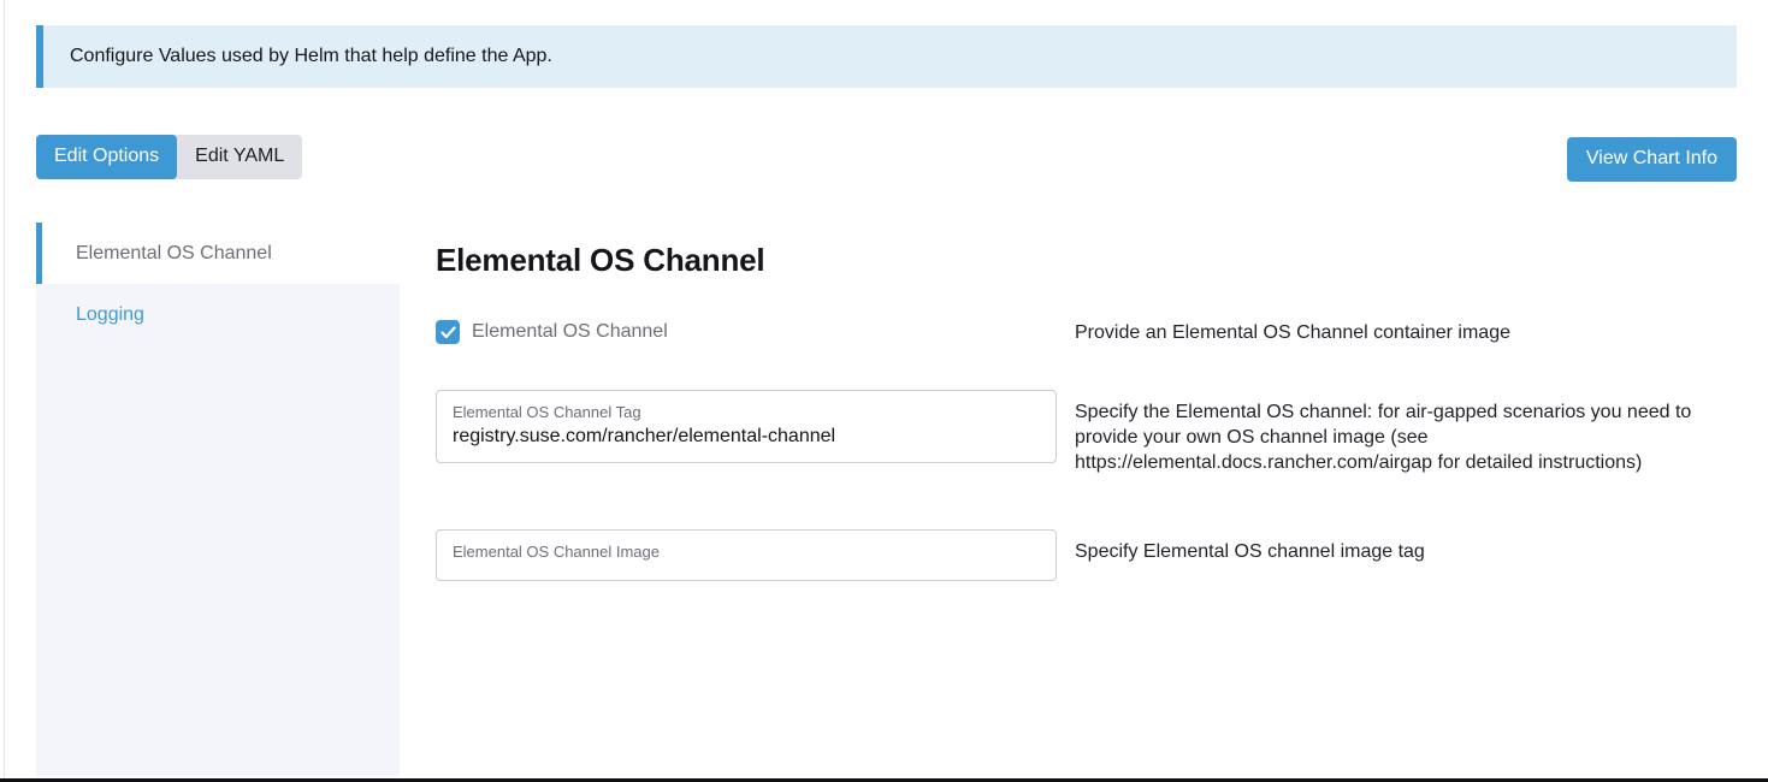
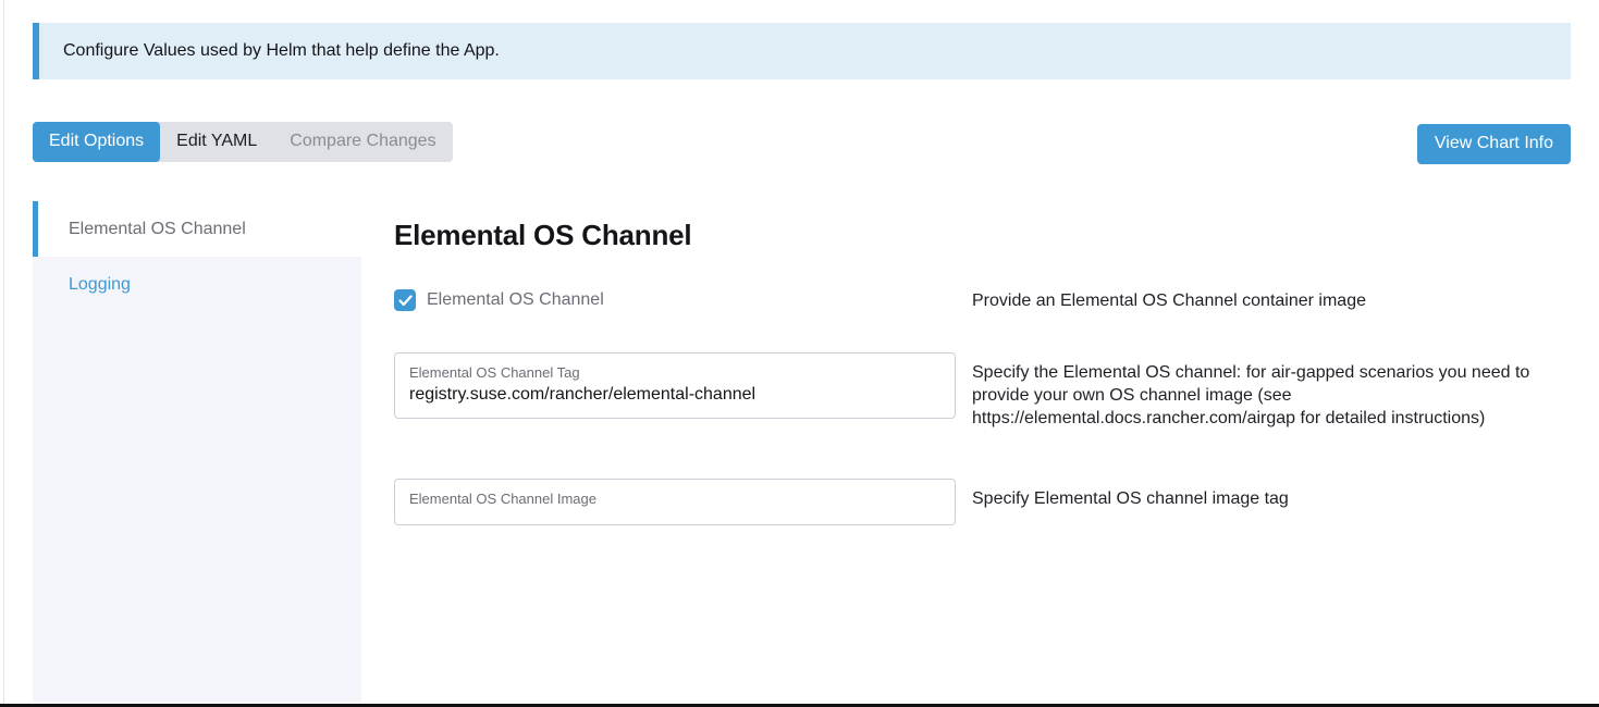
  Configure Values used by Helm that help define the App.
  Edit Options
  Edit YAML
+ Compare Changes
  View Chart Info
  Elemental OS Channel
  Logging
  Elemental OS Channel
  Elemental OS Channel
  Provide an Elemental OS Channel container image
  Elemental OS Channel Tag
  registry.suse.com/rancher/elemental-channel
  Specify the Elemental OS channel: for air-gapped scenarios you need to provide your own OS channel image (see https://elemental.docs.rancher.com/airgap for detailed instructions)
  Elemental OS Channel Image
  Specify Elemental OS channel image tag
